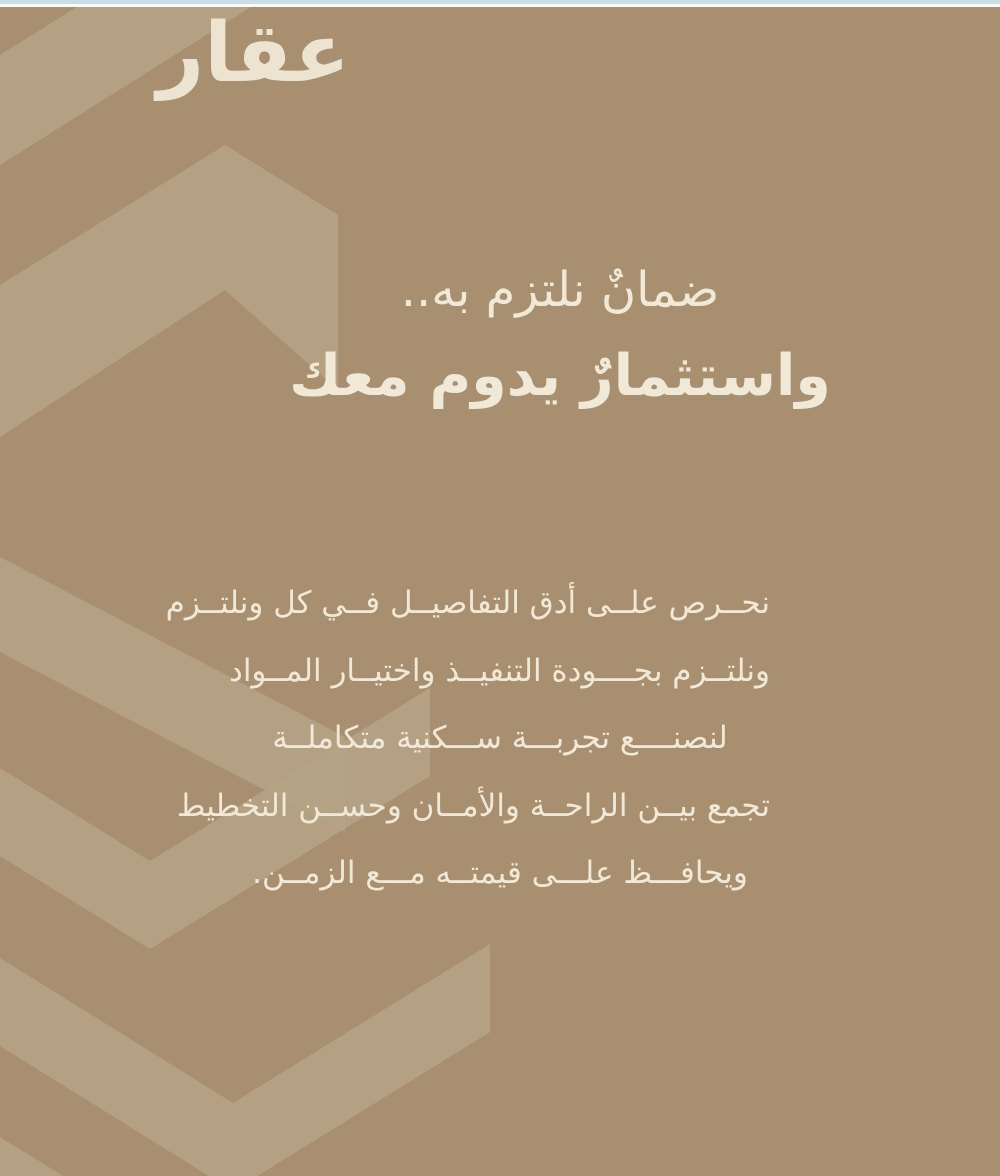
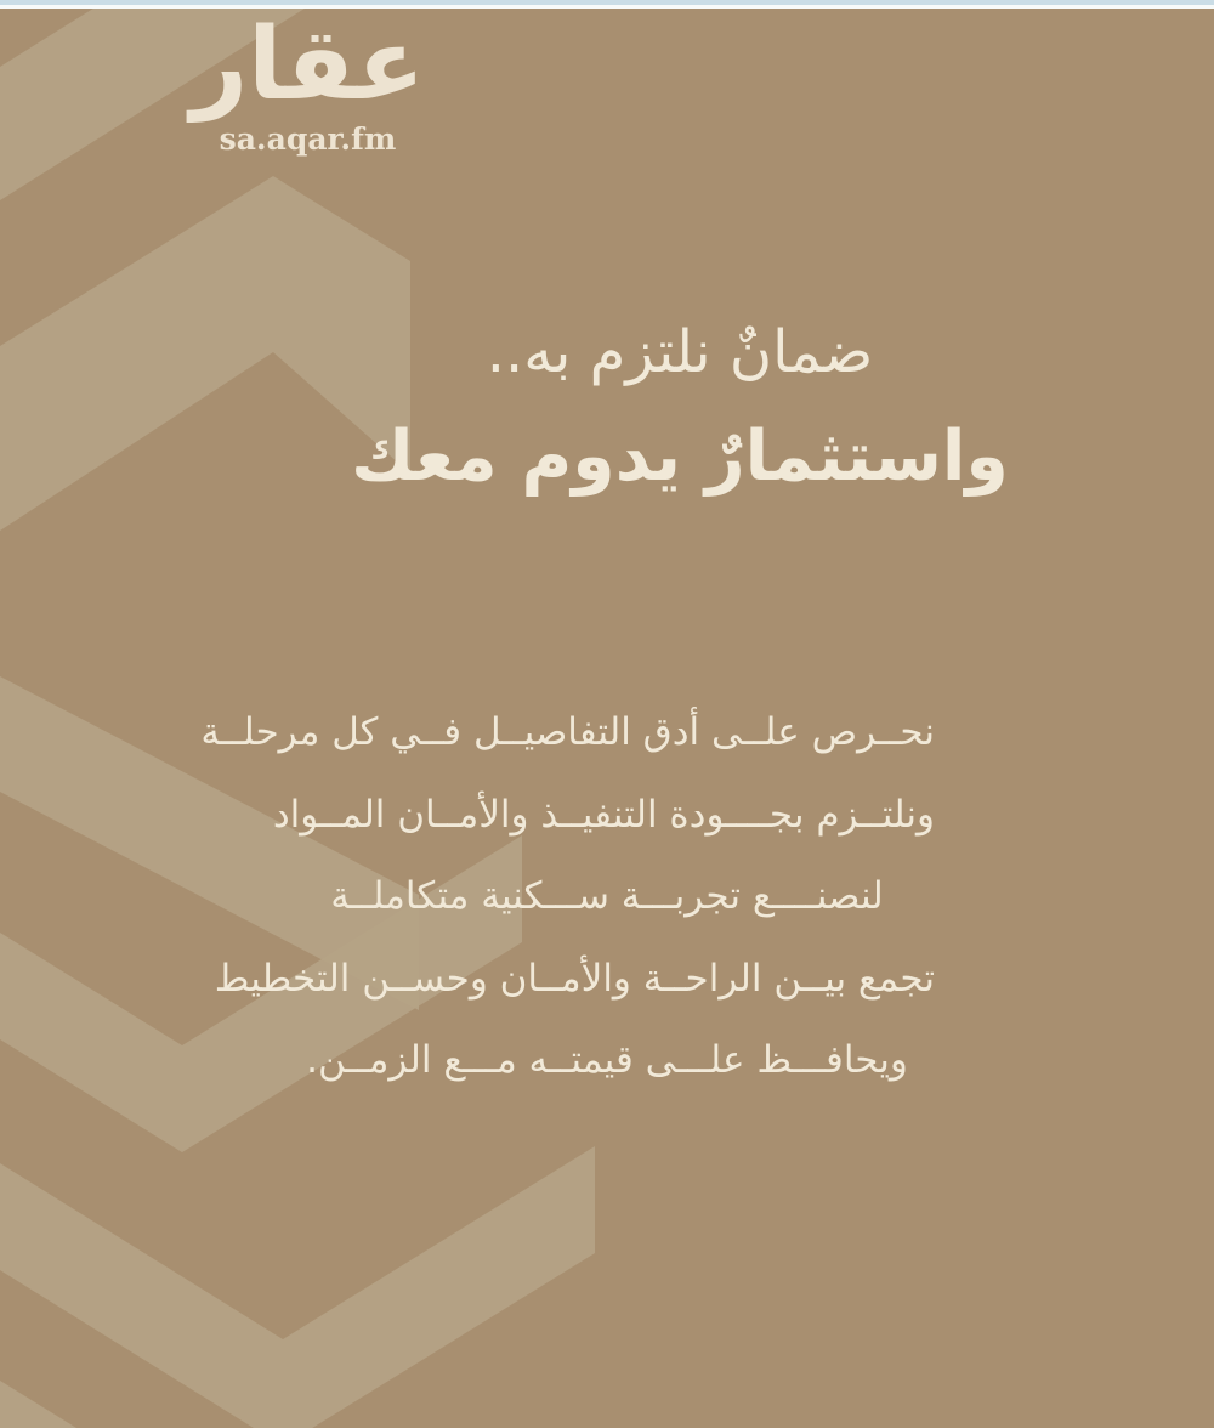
  عقار
+ sa.aqar.fm
  ضمانٌ نلتزم به..
  واستثمارٌ يدوم معك
- نحــرص علــى أدق التفاصيــل فــي كل ونلتــزم
+ نحــرص علــى أدق التفاصيــل فــي كل مرحلــة
- ونلتــزم بجــــودة التنفيــذ واختيــار المــواد
+ ونلتــزم بجــــودة التنفيــذ والأمــان المــواد
  لنصنــــع تجربـــة ســـكنية متكاملــة
  تجمع بيــن الراحــة والأمــان وحســن التخطيط
  ويحافـــظ علـــى قيمتــه مـــع الزمــن.
